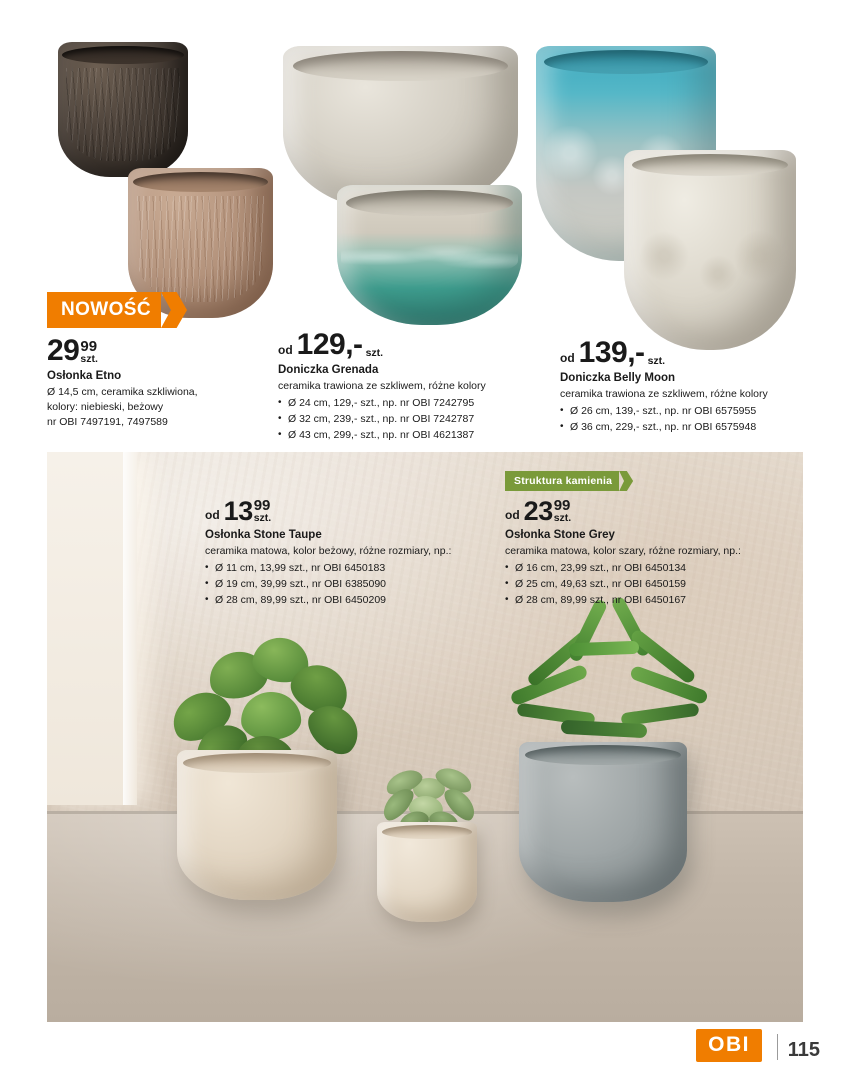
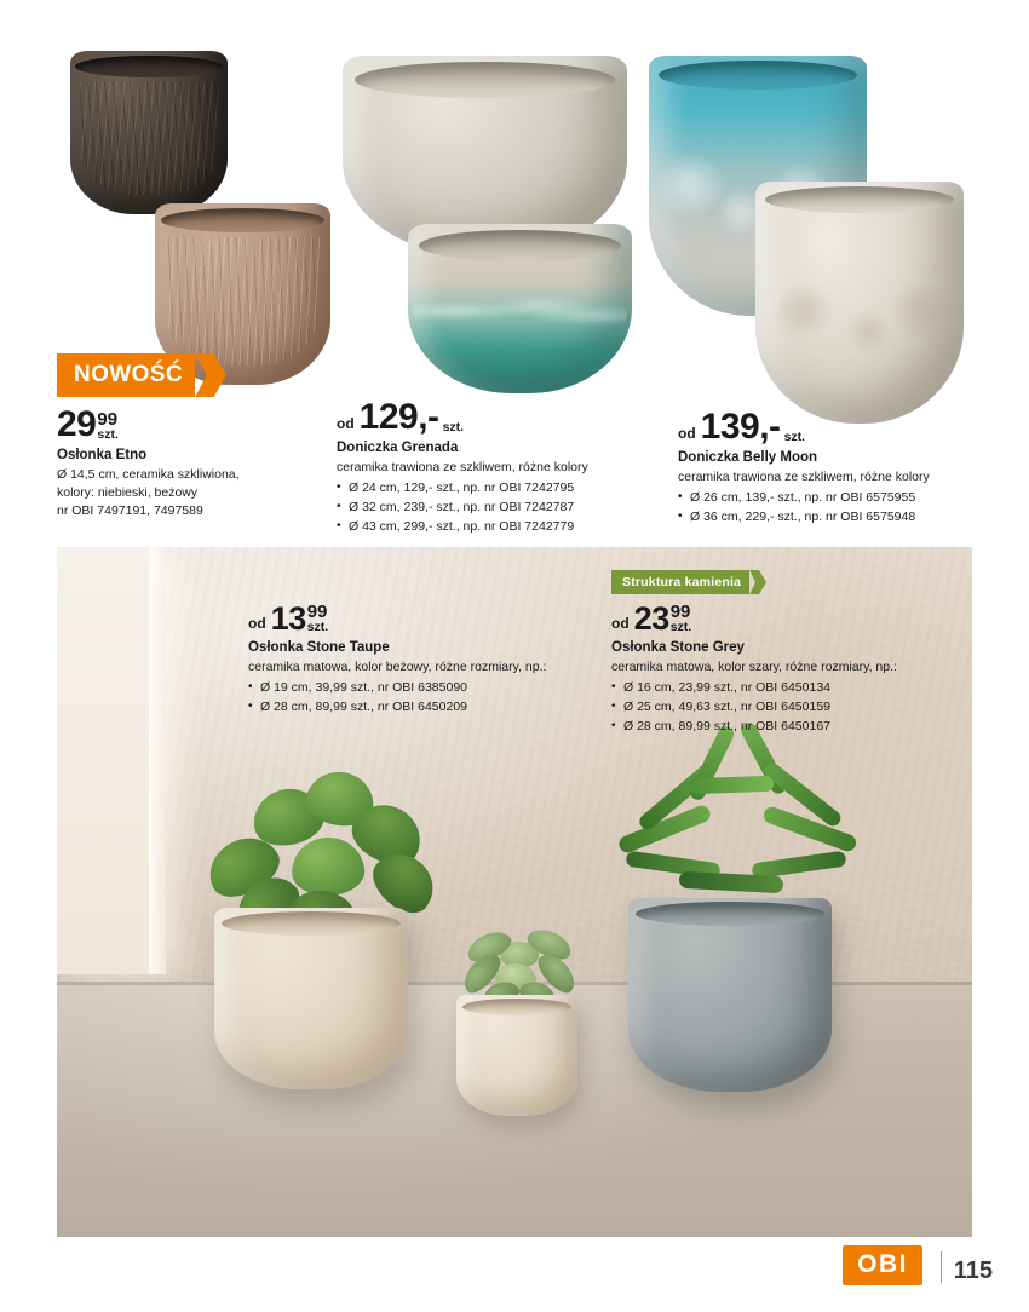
  NOWOŚĆ
  29
  99
  szt.
  Osłonka Etno
  Ø 14,5 cm, ceramika szkliwiona,
  kolory: niebieski, beżowy
  nr OBI 7497191, 7497589
  od
  129,-
  szt.
  Doniczka Grenada
  ceramika trawiona ze szkliwem, różne kolory
  Ø 24 cm, 129,- szt., np. nr OBI 7242795
  Ø 32 cm, 239,- szt., np. nr OBI 7242787
- Ø 43 cm, 299,- szt., np. nr OBI 4621387
+ Ø 43 cm, 299,- szt., np. nr OBI 7242779
  od
  139,-
  szt.
  Doniczka Belly Moon
  ceramika trawiona ze szkliwem, różne kolory
  Ø 26 cm, 139,- szt., np. nr OBI 6575955
  Ø 36 cm, 229,- szt., np. nr OBI 6575948
  Struktura kamienia
  od
  13
  99
  szt.
  Osłonka Stone Taupe
  ceramika matowa, kolor beżowy, różne rozmiary, np.:
- Ø 11 cm, 13,99 szt., nr OBI 6450183
  Ø 19 cm, 39,99 szt., nr OBI 6385090
  Ø 28 cm, 89,99 szt., nr OBI 6450209
  od
  23
  99
  szt.
  Osłonka Stone Grey
  ceramika matowa, kolor szary, różne rozmiary, np.:
  Ø 16 cm, 23,99 szt., nr OBI 6450134
  Ø 25 cm, 49,63 szt., nr OBI 6450159
  Ø 28 cm, 89,99 szt., nr OBI 6450167
  OBI
  115
